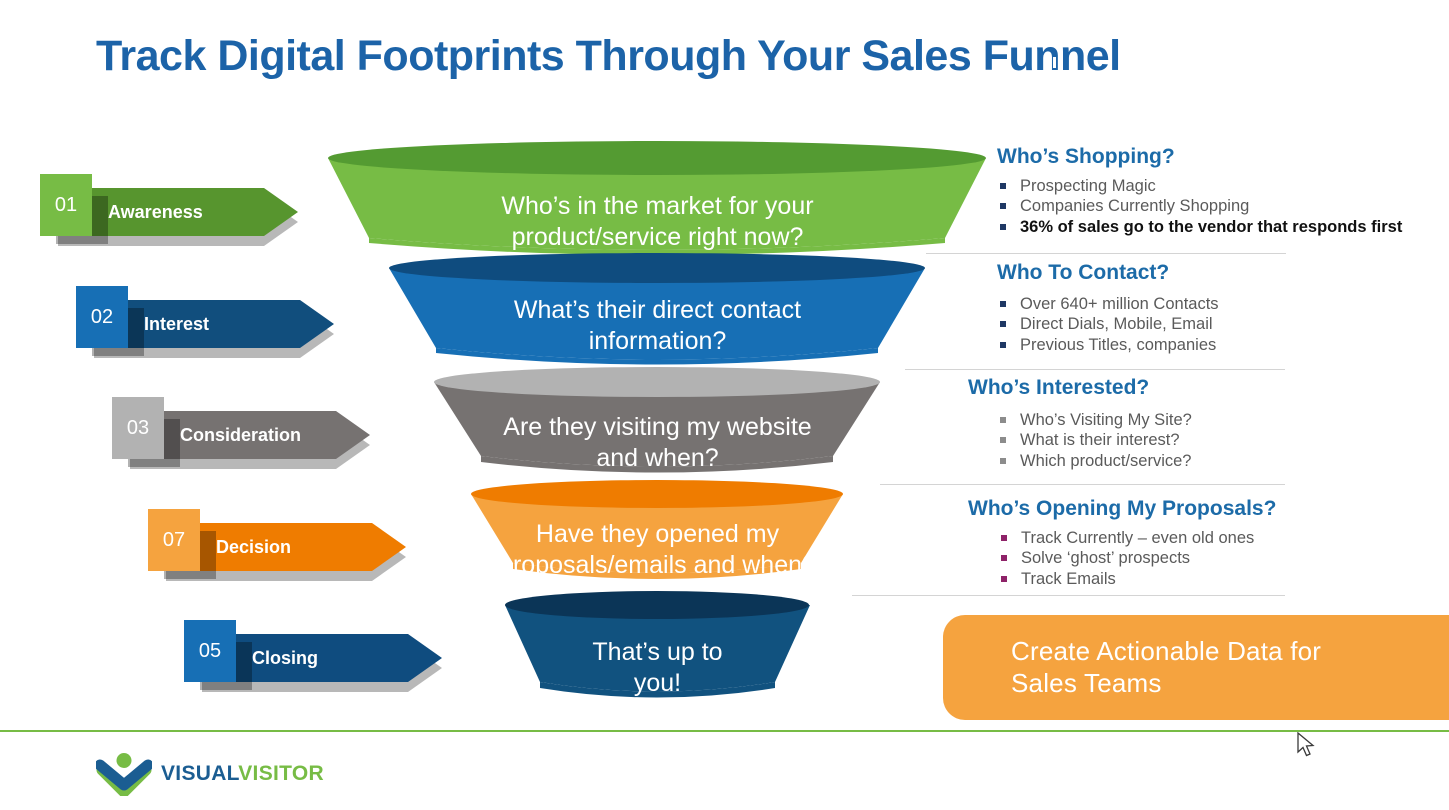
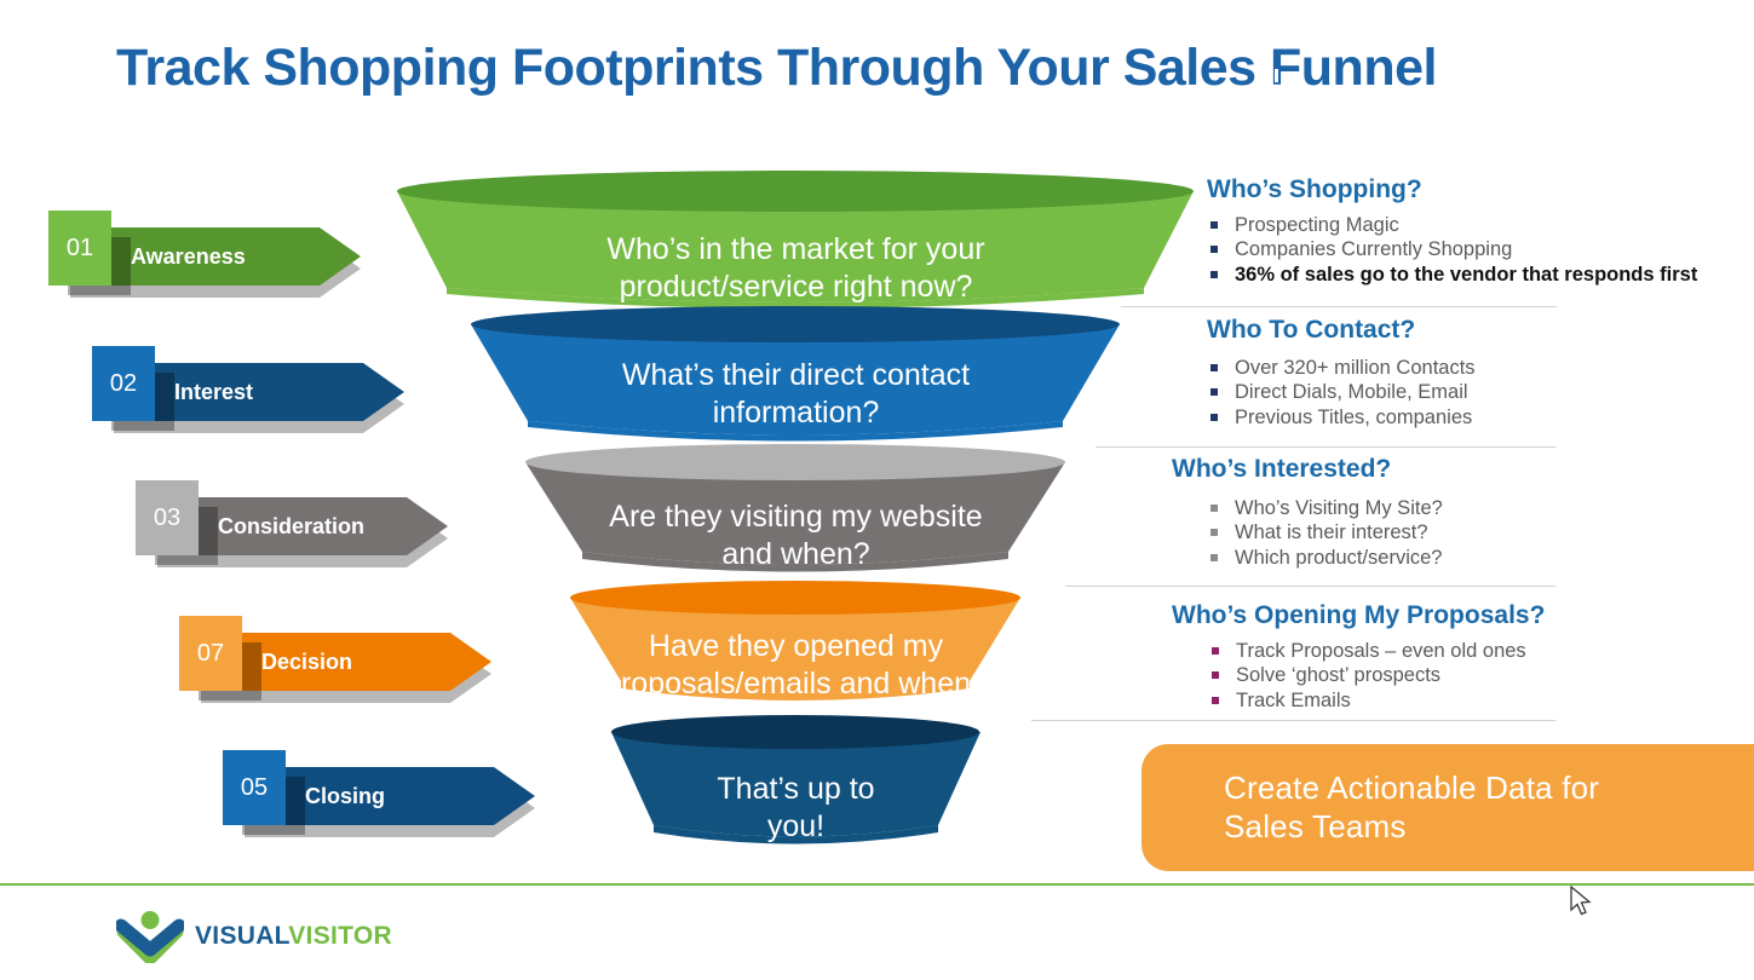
- Track Digital Footprints Through Your Sales Funnel
+ Track Shopping Footprints Through Your Sales Funnel
  Who’s in the market for your
  product/service right now?
  What’s their direct contact
  information?
  Are they visiting my website
  and when?
  Have they opened my
  proposals/emails and when?
  That’s up to
  you!
  01
  Awareness
  02
  Interest
  03
  Consideration
  07
  Decision
  05
  Closing
  Who’s Shopping?
  Prospecting Magic
  Companies Currently Shopping
  36% of sales go to the vendor that responds first
  Who To Contact?
- Over 640+ million Contacts
+ Over 320+ million Contacts
  Direct Dials, Mobile, Email
  Previous Titles, companies
  Who’s Interested?
  Who’s Visiting My Site?
  What is their interest?
  Which product/service?
  Who’s Opening My Proposals?
- Track Currently – even old ones
+ Track Proposals – even old ones
  Solve ‘ghost’ prospects
  Track Emails
  Create Actionable Data for
  Sales Teams
  VISUALVISITOR
